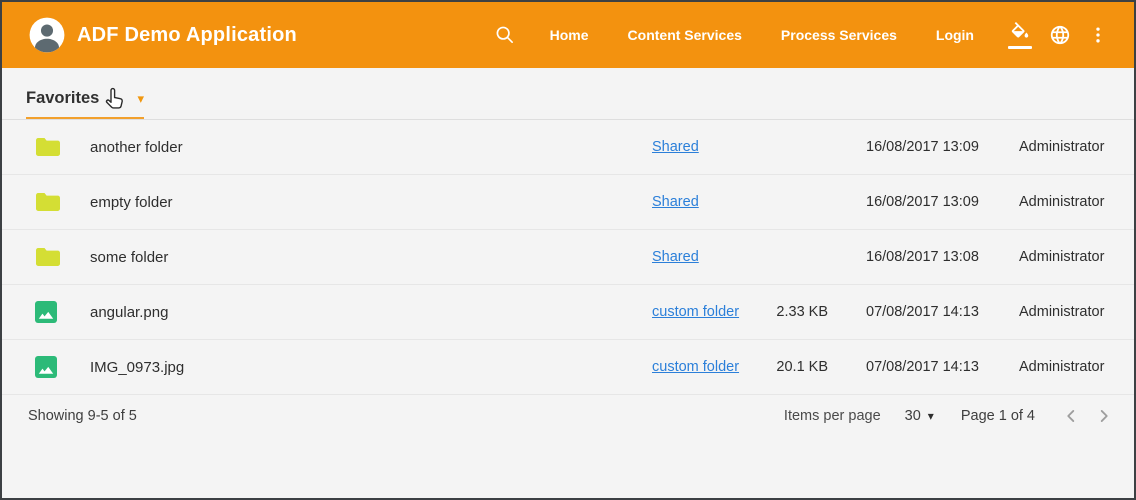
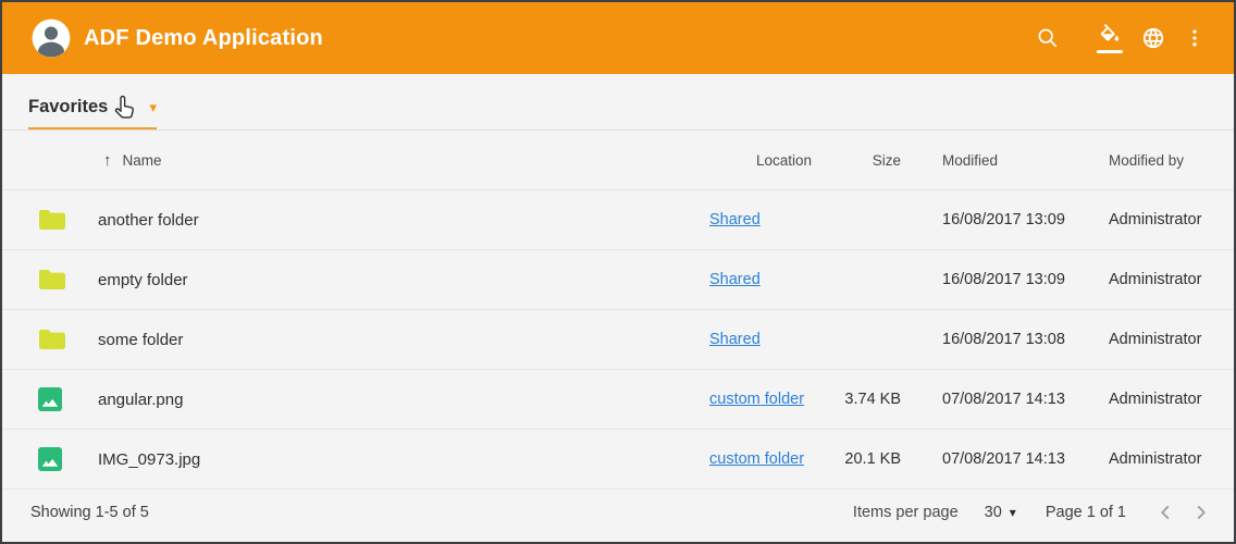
  ADF Demo Application
- Home
- Content Services
- Process Services
- Login
  Favorites
  ▾
+ ↑
+ Name
+ Location
+ Size
+ Modified
+ Modified by
  another folder
  Shared
  16/08/2017 13:09
  Administrator
  empty folder
  Shared
  16/08/2017 13:09
  Administrator
  some folder
  Shared
  16/08/2017 13:08
  Administrator
  angular.png
  custom folder
- 2.33 KB
+ 3.74 KB
  07/08/2017 14:13
  Administrator
  IMG_0973.jpg
  custom folder
  20.1 KB
  07/08/2017 14:13
  Administrator
- Showing 9-5 of 5
+ Showing 1-5 of 5
  Items per page
  30
  ▾
- Page 1 of 4
+ Page 1 of 1
